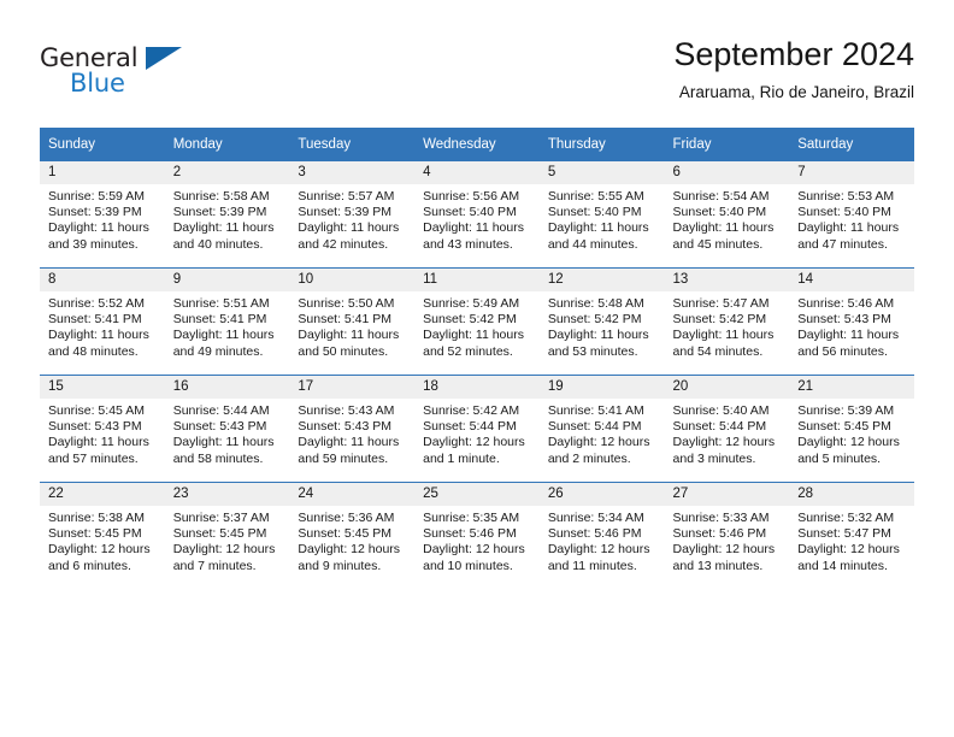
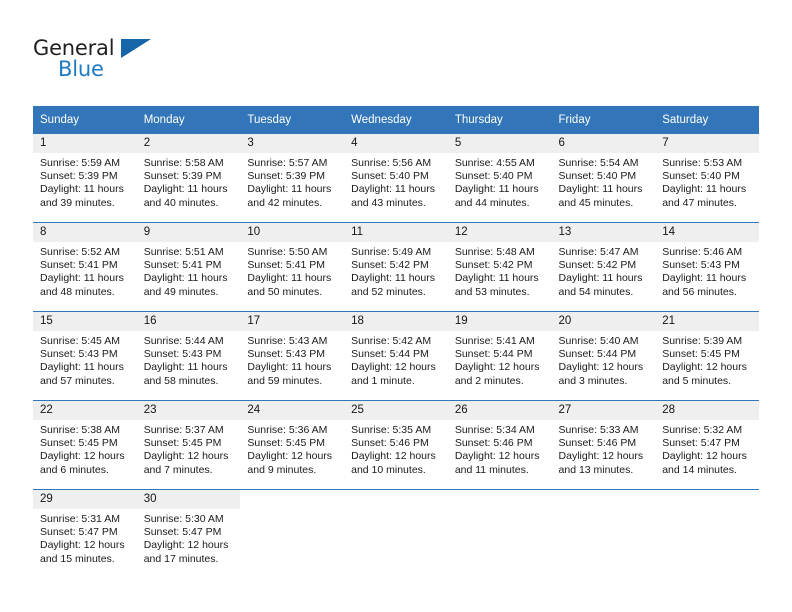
  General
  Blue
- September 2024
- Araruama, Rio de Janeiro, Brazil
  Sunday	Monday	Tuesday	Wednesday	Thursday	Friday	Saturday
- 1Sunrise: 5:59 AMSunset: 5:39 PMDaylight: 11 hours and 39 minutes.	2Sunrise: 5:58 AMSunset: 5:39 PMDaylight: 11 hours and 40 minutes.	3Sunrise: 5:57 AMSunset: 5:39 PMDaylight: 11 hours and 42 minutes.	4Sunrise: 5:56 AMSunset: 5:40 PMDaylight: 11 hours and 43 minutes.	5Sunrise: 5:55 AMSunset: 5:40 PMDaylight: 11 hours and 44 minutes.	6Sunrise: 5:54 AMSunset: 5:40 PMDaylight: 11 hours and 45 minutes.	7Sunrise: 5:53 AMSunset: 5:40 PMDaylight: 11 hours and 47 minutes.
+ 1Sunrise: 5:59 AMSunset: 5:39 PMDaylight: 11 hours and 39 minutes.	2Sunrise: 5:58 AMSunset: 5:39 PMDaylight: 11 hours and 40 minutes.	3Sunrise: 5:57 AMSunset: 5:39 PMDaylight: 11 hours and 42 minutes.	4Sunrise: 5:56 AMSunset: 5:40 PMDaylight: 11 hours and 43 minutes.	5Sunrise: 4:55 AMSunset: 5:40 PMDaylight: 11 hours and 44 minutes.	6Sunrise: 5:54 AMSunset: 5:40 PMDaylight: 11 hours and 45 minutes.	7Sunrise: 5:53 AMSunset: 5:40 PMDaylight: 11 hours and 47 minutes.
  8Sunrise: 5:52 AMSunset: 5:41 PMDaylight: 11 hours and 48 minutes.	9Sunrise: 5:51 AMSunset: 5:41 PMDaylight: 11 hours and 49 minutes.	10Sunrise: 5:50 AMSunset: 5:41 PMDaylight: 11 hours and 50 minutes.	11Sunrise: 5:49 AMSunset: 5:42 PMDaylight: 11 hours and 52 minutes.	12Sunrise: 5:48 AMSunset: 5:42 PMDaylight: 11 hours and 53 minutes.	13Sunrise: 5:47 AMSunset: 5:42 PMDaylight: 11 hours and 54 minutes.	14Sunrise: 5:46 AMSunset: 5:43 PMDaylight: 11 hours and 56 minutes.
  15Sunrise: 5:45 AMSunset: 5:43 PMDaylight: 11 hours and 57 minutes.	16Sunrise: 5:44 AMSunset: 5:43 PMDaylight: 11 hours and 58 minutes.	17Sunrise: 5:43 AMSunset: 5:43 PMDaylight: 11 hours and 59 minutes.	18Sunrise: 5:42 AMSunset: 5:44 PMDaylight: 12 hours and 1 minute.	19Sunrise: 5:41 AMSunset: 5:44 PMDaylight: 12 hours and 2 minutes.	20Sunrise: 5:40 AMSunset: 5:44 PMDaylight: 12 hours and 3 minutes.	21Sunrise: 5:39 AMSunset: 5:45 PMDaylight: 12 hours and 5 minutes.
  22Sunrise: 5:38 AMSunset: 5:45 PMDaylight: 12 hours and 6 minutes.	23Sunrise: 5:37 AMSunset: 5:45 PMDaylight: 12 hours and 7 minutes.	24Sunrise: 5:36 AMSunset: 5:45 PMDaylight: 12 hours and 9 minutes.	25Sunrise: 5:35 AMSunset: 5:46 PMDaylight: 12 hours and 10 minutes.	26Sunrise: 5:34 AMSunset: 5:46 PMDaylight: 12 hours and 11 minutes.	27Sunrise: 5:33 AMSunset: 5:46 PMDaylight: 12 hours and 13 minutes.	28Sunrise: 5:32 AMSunset: 5:47 PMDaylight: 12 hours and 14 minutes.
+ 29Sunrise: 5:31 AMSunset: 5:47 PMDaylight: 12 hours and 15 minutes.	30Sunrise: 5:30 AMSunset: 5:47 PMDaylight: 12 hours and 17 minutes.
